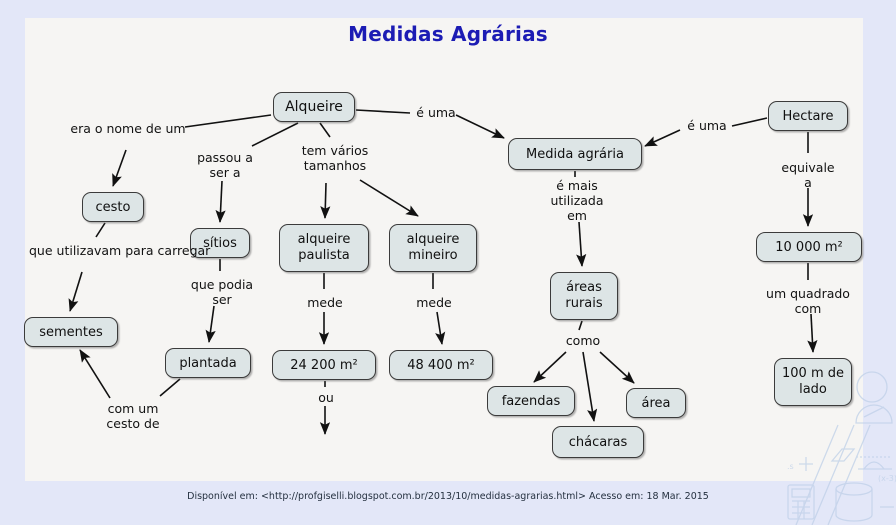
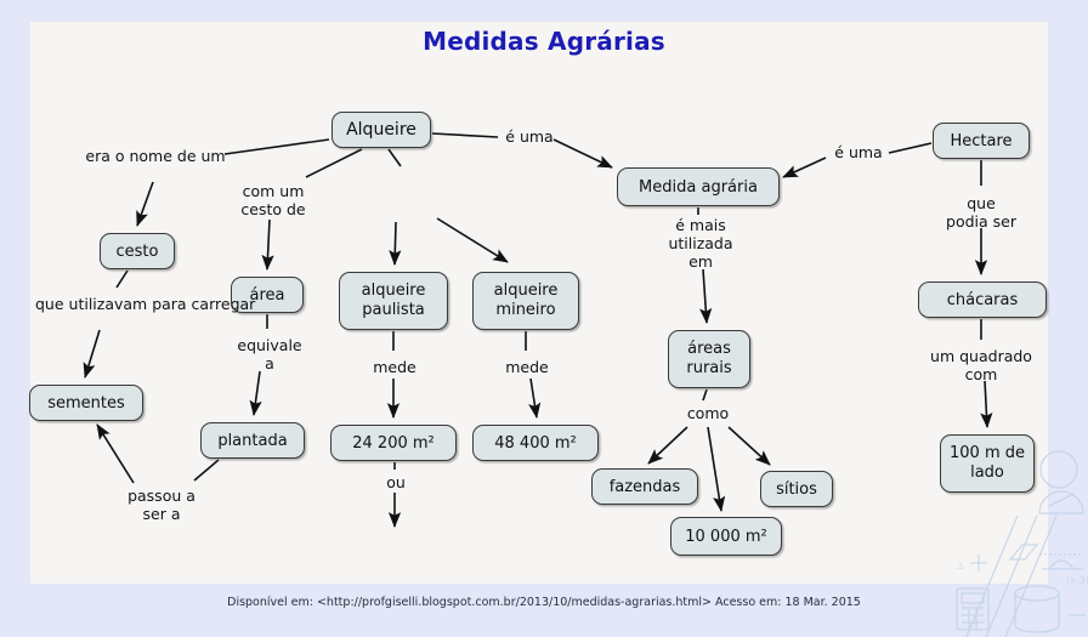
  Medidas Agrárias
  Alqueire
  cesto
  sementes
- sítios
+ área
  plantada
  alqueire paulista
  alqueire mineiro
  24 200 m²
  48 400 m²
  Medida agrária
  áreas rurais
  fazendas
- chácaras
+ 10 000 m²
- área
+ sítios
  Hectare
- 10 000 m²
+ chácaras
  100 m de lado
  era o nome de um
  que utilizavam para carregar
- passou a ser a
+ com um cesto de
- que podia ser
+ equivale a
- com um cesto de
+ passou a ser a
- tem vários tamanhos
  mede
  mede
  ou
  é uma
  é uma
  é mais utilizada em
  como
- equivale a
+ que podia ser
  um quadrado com
  .s
  (x-3)
  Disponível em: <http://profgiselli.blogspot.com.br/2013/10/medidas-agrarias.html> Acesso em: 18 Mar. 2015
